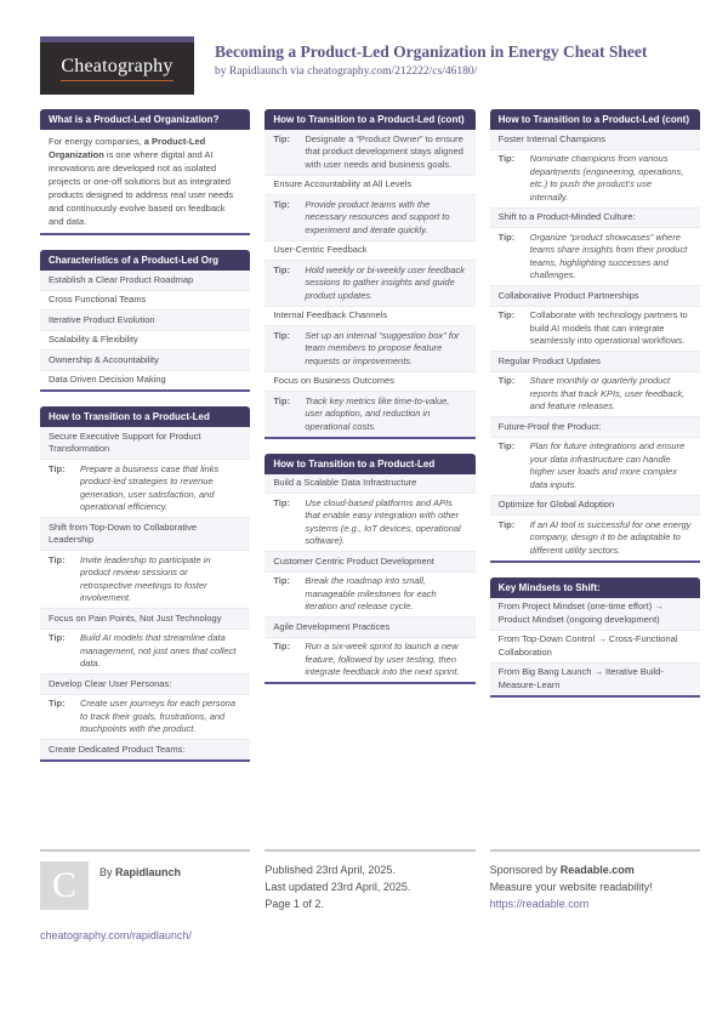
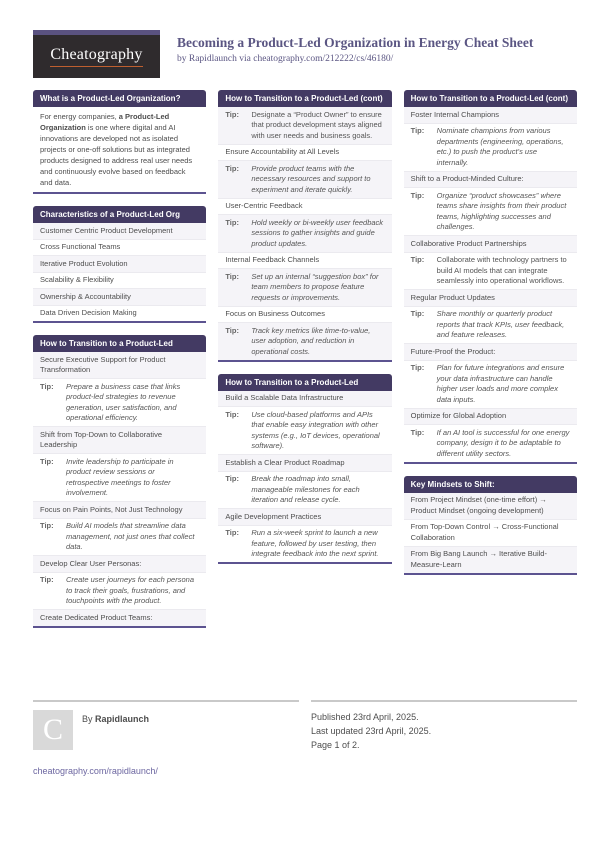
  Cheatography
  Becoming a Product-Led Organization in Energy Cheat Sheet
  by Rapidlaunch via cheatography.com/212222/cs/46180/
  What is a Product-Led Organization?
  For energy companies, a Product-Led Organization is one where digital and AI innovations are developed not as isolated projects or one-off solutions but as integrated products designed to address real user needs and continuously evolve based on feedback and data.
  Characteristics of a Product-Led Org
- Establish a Clear Product Roadmap
+ Customer Centric Product Development
  Cross Functional Teams
  Iterative Product Evolution
  Scalability & Flexibility
  Ownership & Accountability
  Data Driven Decision Making
  How to Transition to a Product-Led
  Secure Executive Support for Product Transformation
  Tip:
  Prepare a business case that links product-led strategies to revenue generation, user satisfaction, and operational efficiency.
  Shift from Top-Down to Collaborative Leadership
  Tip:
  Invite leadership to participate in product review sessions or retrospective meetings to foster involvement.
  Focus on Pain Points, Not Just Technology
  Tip:
  Build AI models that streamline data management, not just ones that collect data.
  Develop Clear User Personas:
  Tip:
  Create user journeys for each persona to track their goals, frustrations, and touchpoints with the product.
  Create Dedicated Product Teams:
  How to Transition to a Product-Led (cont)
  Tip:
  Designate a “Product Owner” to ensure that product development stays aligned with user needs and business goals.
  Ensure Accountability at All Levels
  Tip:
  Provide product teams with the necessary resources and support to experiment and iterate quickly.
  User-Centric Feedback
  Tip:
  Hold weekly or bi-weekly user feedback sessions to gather insights and guide product updates.
  Internal Feedback Channels
  Tip:
  Set up an internal “suggestion box” for team members to propose feature requests or improvements.
  Focus on Business Outcomes
  Tip:
  Track key metrics like time-to-value, user adoption, and reduction in operational costs.
  How to Transition to a Product-Led
  Build a Scalable Data Infrastructure
  Tip:
  Use cloud-based platforms and APIs that enable easy integration with other systems (e.g., IoT devices, operational software).
- Customer Centric Product Development
+ Establish a Clear Product Roadmap
  Tip:
  Break the roadmap into small, manageable milestones for each iteration and release cycle.
  Agile Development Practices
  Tip:
  Run a six-week sprint to launch a new feature, followed by user testing, then integrate feedback into the next sprint.
  How to Transition to a Product-Led (cont)
  Foster Internal Champions
  Tip:
  Nominate champions from various departments (engineering, operations, etc.) to push the product’s use internally.
  Shift to a Product-Minded Culture:
  Tip:
  Organize “product showcases” where teams share insights from their product teams, highlighting successes and challenges.
  Collaborative Product Partnerships
  Tip:
  Collaborate with technology partners to build AI models that can integrate seamlessly into operational workflows.
  Regular Product Updates
  Tip:
  Share monthly or quarterly product reports that track KPIs, user feedback, and feature releases.
  Future-Proof the Product:
  Tip:
  Plan for future integrations and ensure your data infrastructure can handle higher user loads and more complex data inputs.
  Optimize for Global Adoption
  Tip:
  If an AI tool is successful for one energy company, design it to be adaptable to different utility sectors.
  Key Mindsets to Shift:
  From Project Mindset (one-time effort) → Product Mindset (ongoing development)
  From Top-Down Control → Cross-Functional Collaboration
  From Big Bang Launch → Iterative Build-Measure-Learn
  C
  By Rapidlaunch
  cheatography.com/rapidlaunch/
  Published 23rd April, 2025.
  Last updated 23rd April, 2025.
  Page 1 of 2.
- Sponsored by Readable.com
- Measure your website readability!
- https://readable.com
